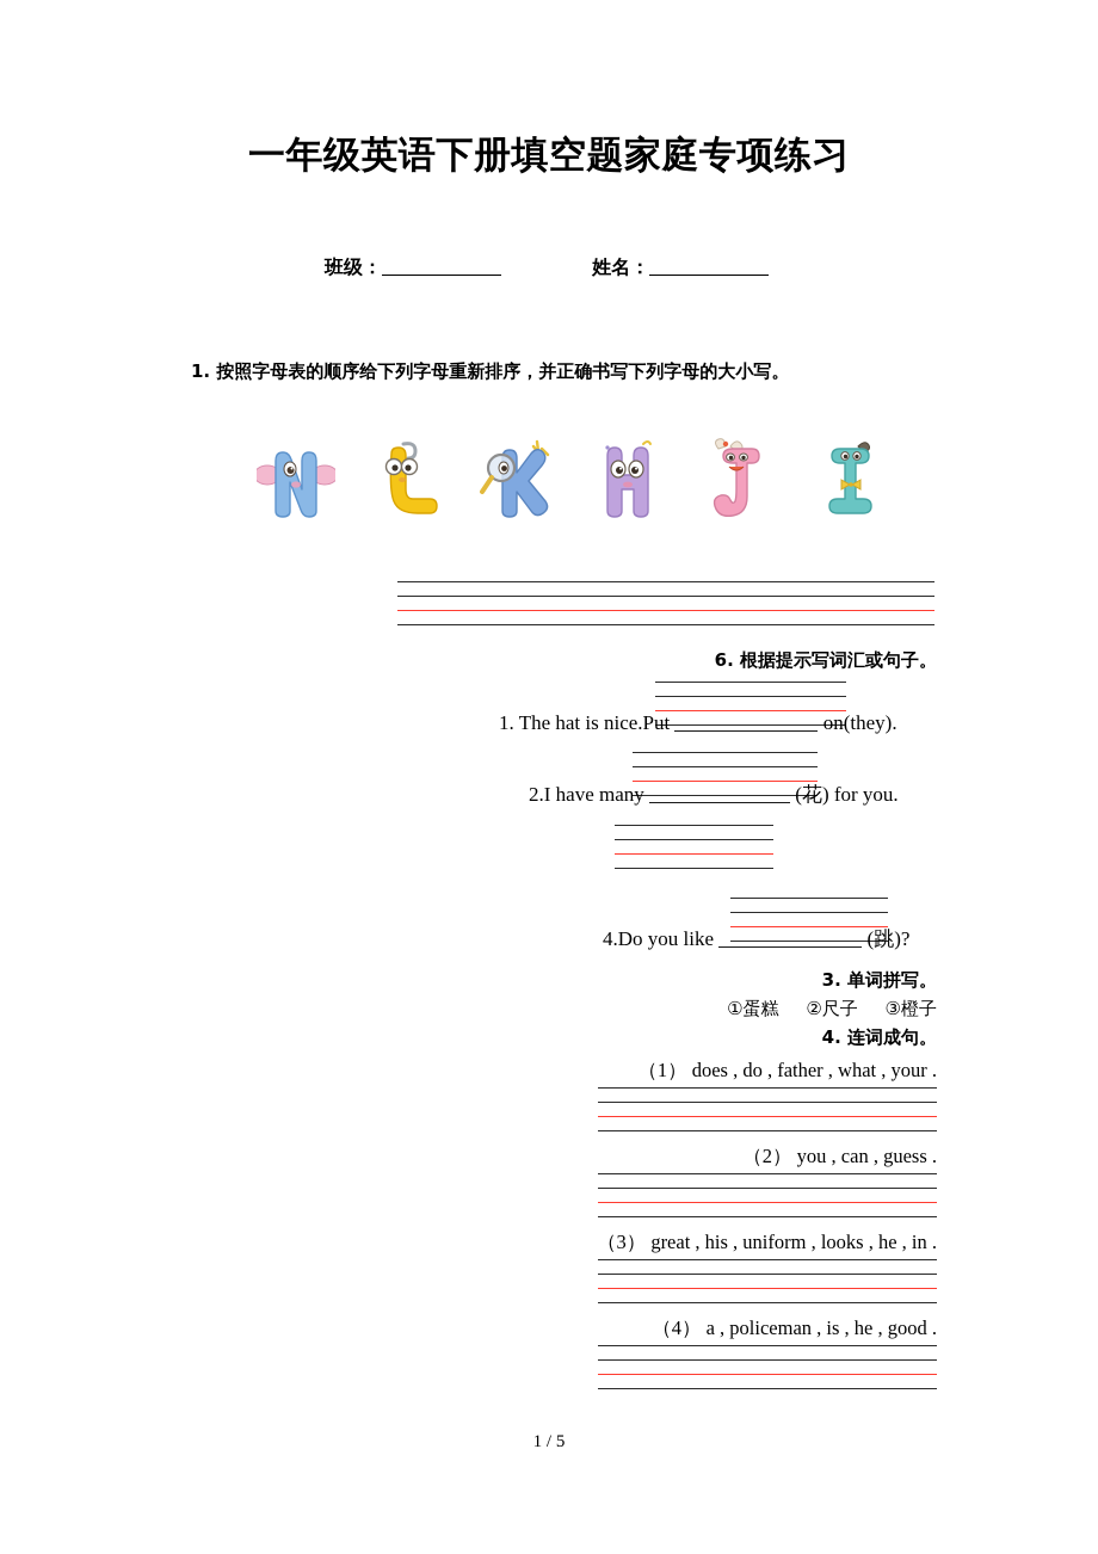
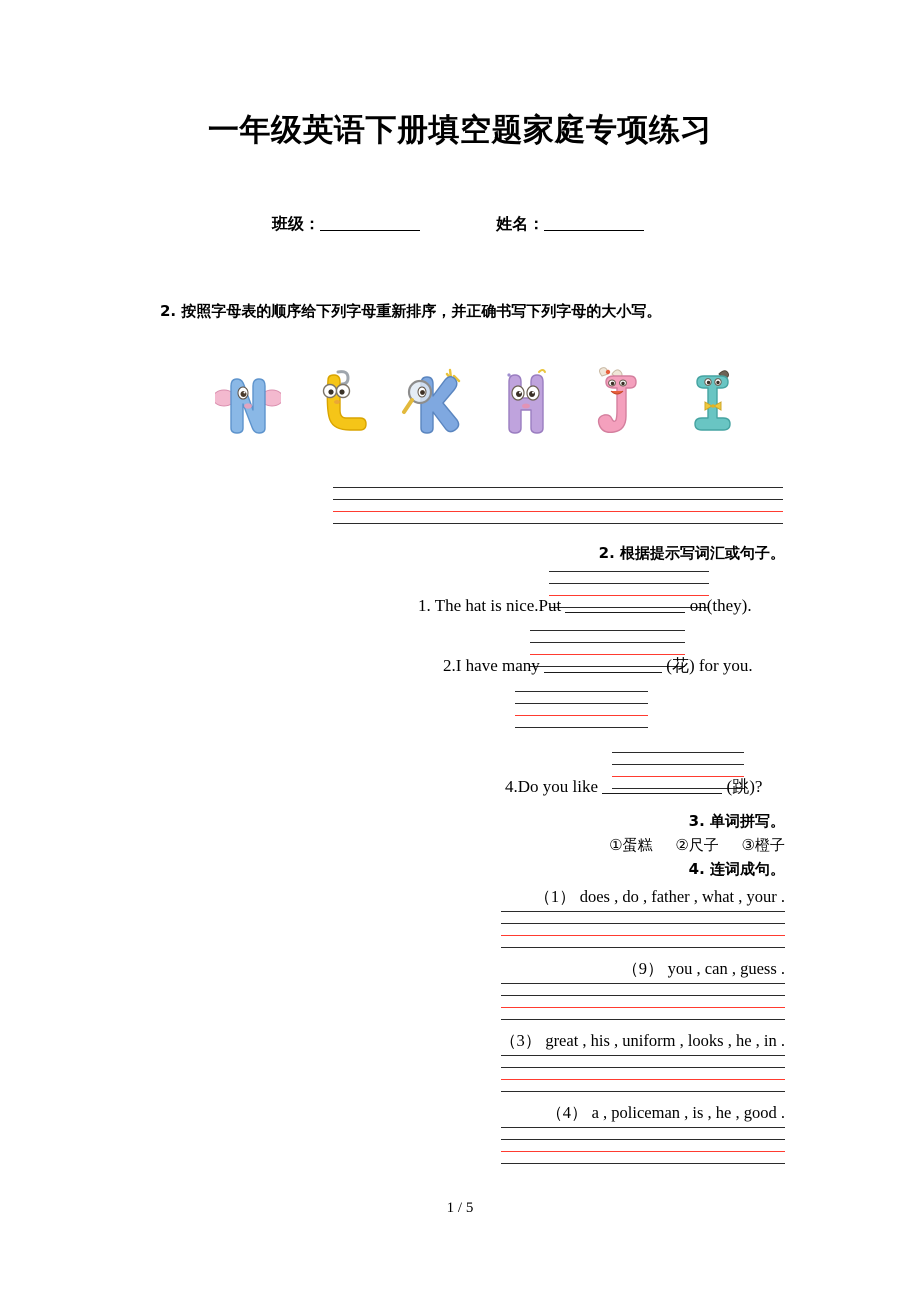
  一年级英语下册填空题家庭专项练习
  班级： 姓名：
- 1. 按照字母表的顺序给下列字母重新排序，并正确书写下列字母的大小写。
+ 2. 按照字母表的顺序给下列字母重新排序，并正确书写下列字母的大小写。
- 6. 根据提示写词汇或句子。
+ 2. 根据提示写词汇或句子。
  1. The hat is nice.Put on(they).
  2.I have many (花) for you.
  4.Do you like (跳)?
  3. 单词拼写。
  ①蛋糕 ②尺子 ③橙子
  4. 连词成句。
  （1） does , do , father , what , your .
- （2） you , can , guess .
+ （9） you , can , guess .
  （3） great , his , uniform , looks , he , in .
  （4） a , policeman , is , he , good .
  1 / 5
